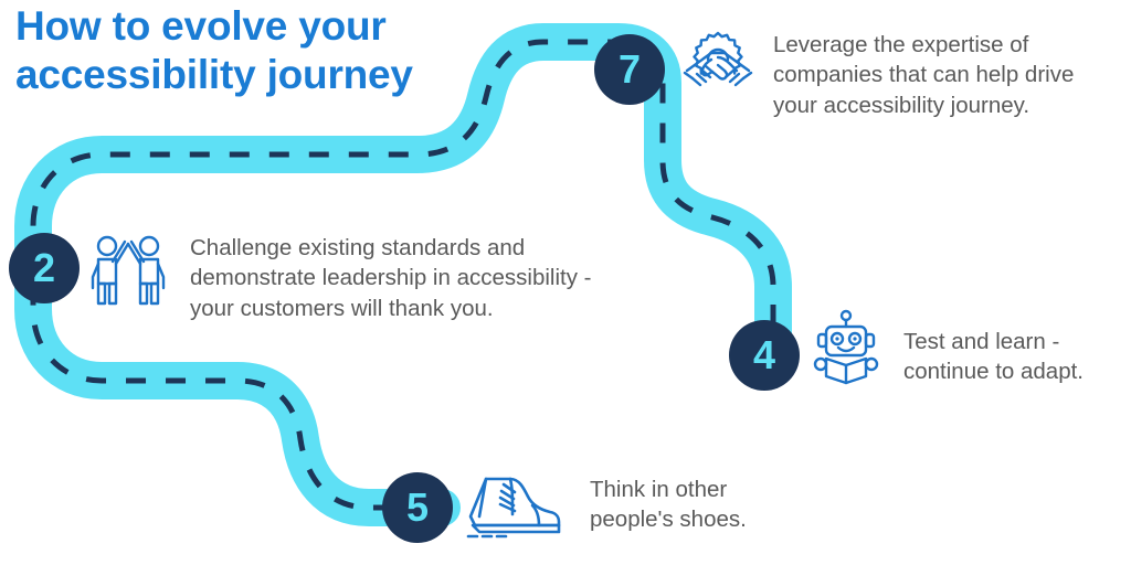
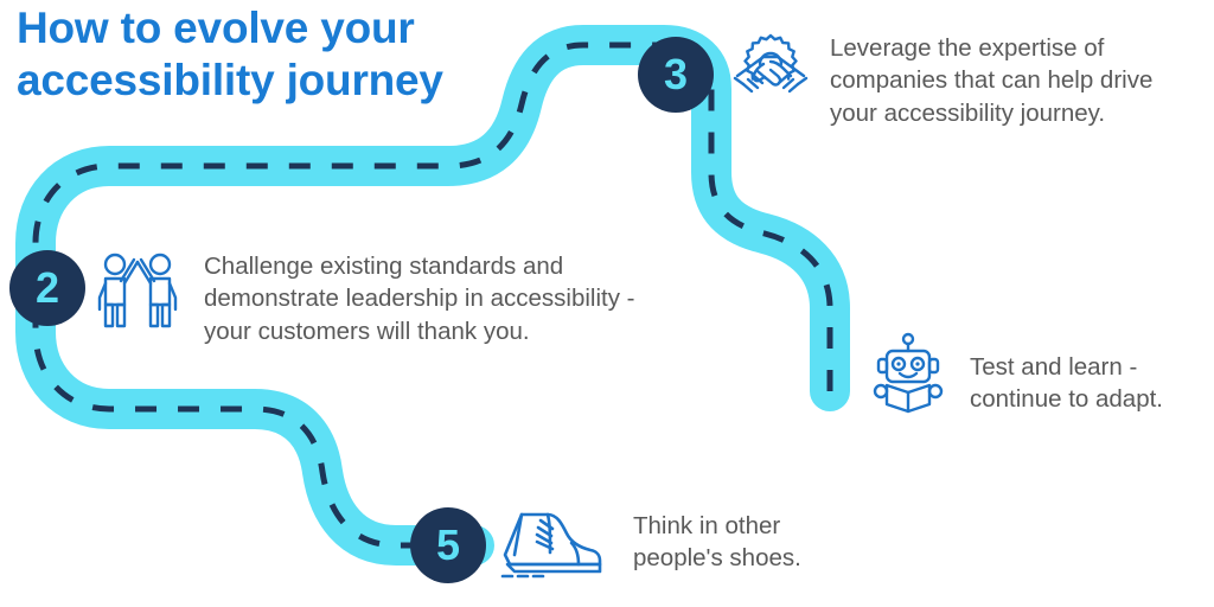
  How to evolve your
  accessibility journey
- 7
+ 3
  Leverage the expertise of
  companies that can help drive
  your accessibility journey.
  2
  Challenge existing standards and
  demonstrate leadership in accessibility -
  your customers will thank you.
- 4
  Test and learn -
  continue to adapt.
  5
  Think in other
  people's shoes.
